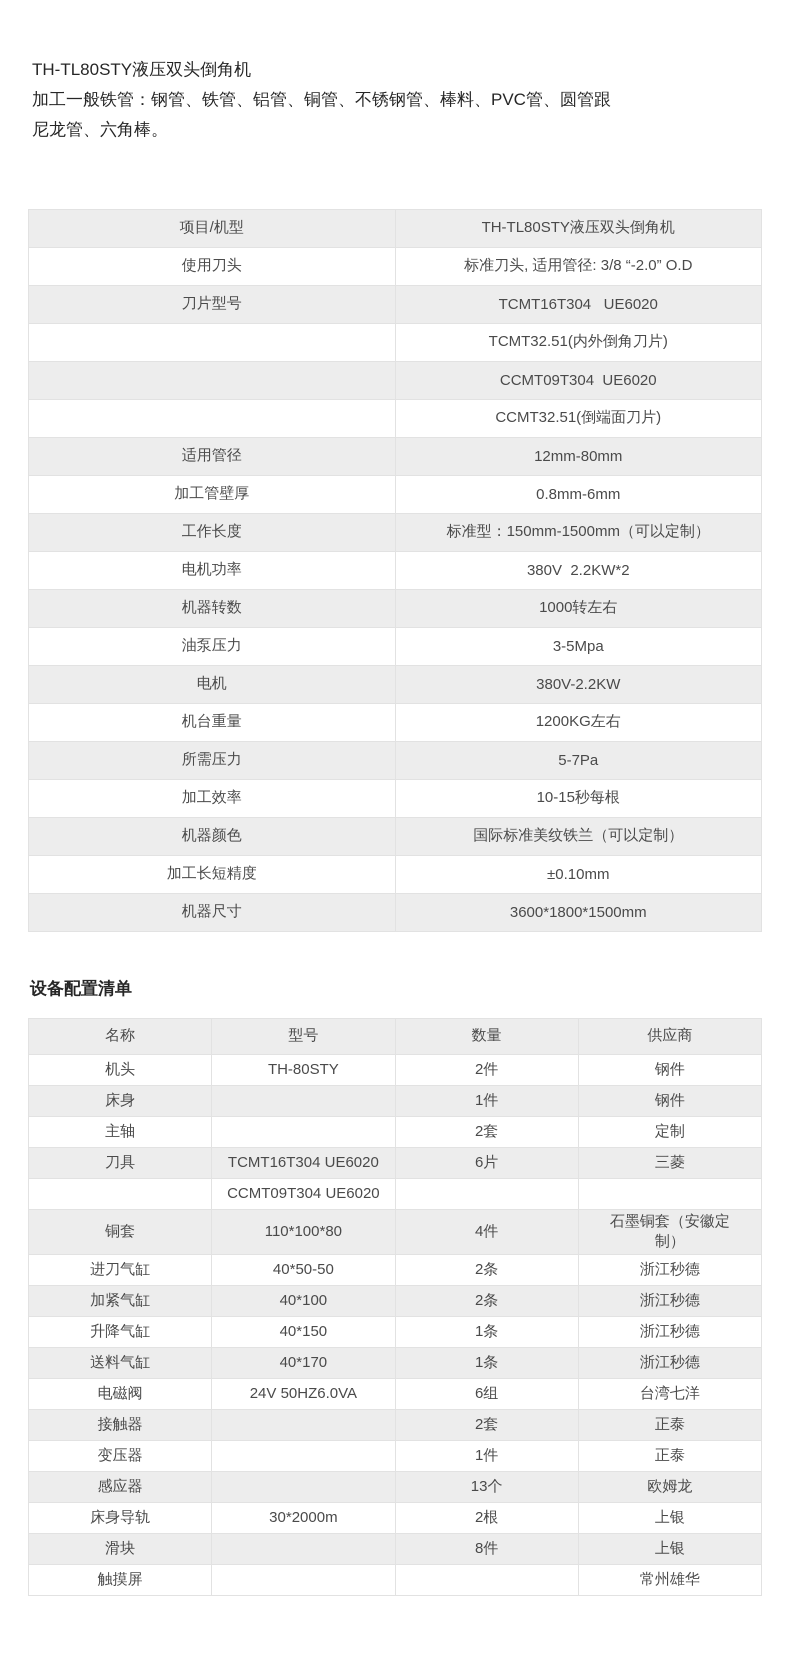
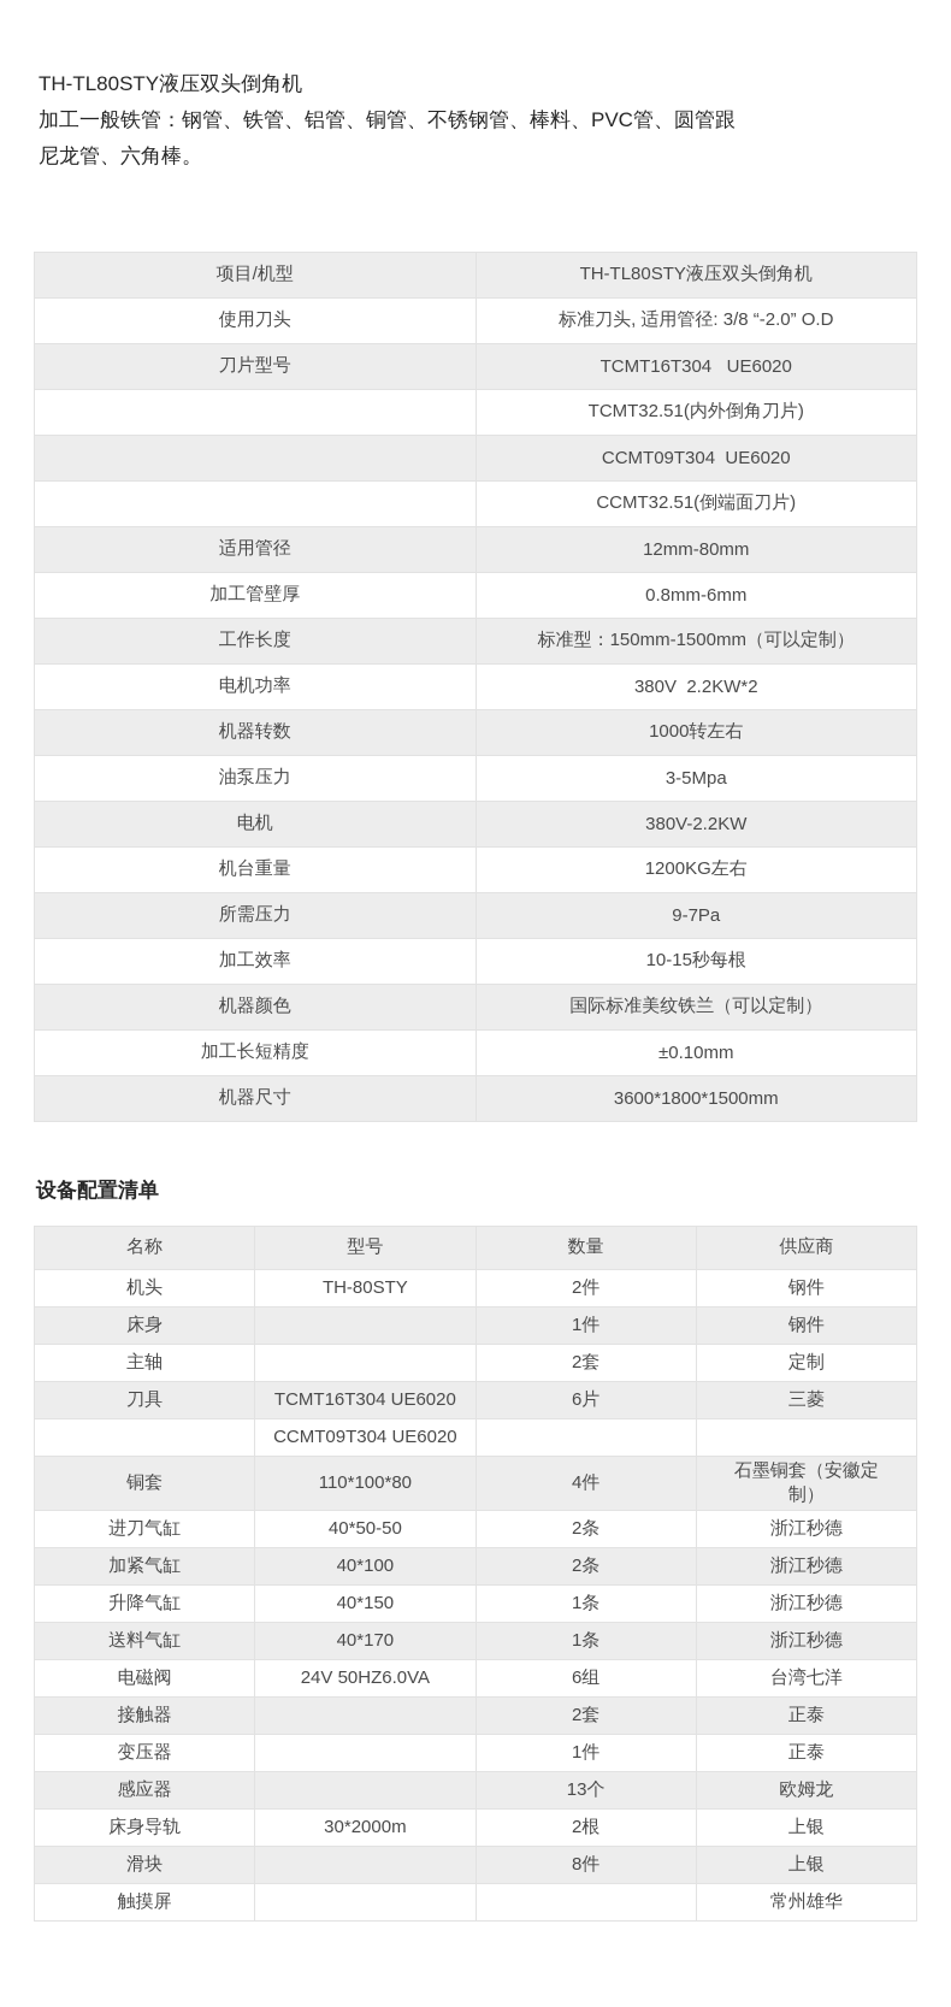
  TH-TL80STY液压双头倒角机
  加工一般铁管：钢管、铁管、铝管、铜管、不锈钢管、棒料、PVC管、圆管跟
  尼龙管、六角棒。
  项目/机型	TH-TL80STY液压双头倒角机
  使用刀头	标准刀头, 适用管径: 3/8 “-2.0” O.D
  刀片型号	TCMT16T304 UE6020
  	TCMT32.51(内外倒角刀片)
  	CCMT09T304 UE6020
  	CCMT32.51(倒端面刀片)
  适用管径	12mm-80mm
  加工管壁厚	0.8mm-6mm
  工作长度	标准型：150mm-1500mm（可以定制）
  电机功率	380V 2.2KW*2
  机器转数	1000转左右
  油泵压力	3-5Mpa
  电机	380V-2.2KW
  机台重量	1200KG左右
- 所需压力	5-7Pa
+ 所需压力	9-7Pa
  加工效率	10-15秒每根
  机器颜色	国际标准美纹铁兰（可以定制）
  加工长短精度	±0.10mm
  机器尺寸	3600*1800*1500mm
  设备配置清单
  名称	型号	数量	供应商
  机头	TH-80STY	2件	钢件
  床身		1件	钢件
  主轴		2套	定制
  刀具	TCMT16T304 UE6020	6片	三菱
  	CCMT09T304 UE6020
  铜套	110*100*80	4件	石墨铜套（安徽定制）
  进刀气缸	40*50-50	2条	浙江秒德
  加紧气缸	40*100	2条	浙江秒德
  升降气缸	40*150	1条	浙江秒德
  送料气缸	40*170	1条	浙江秒德
  电磁阀	24V 50HZ6.0VA	6组	台湾七洋
  接触器		2套	正泰
  变压器		1件	正泰
  感应器		13个	欧姆龙
  床身导轨	30*2000m	2根	上银
  滑块		8件	上银
  触摸屏			常州雄华
